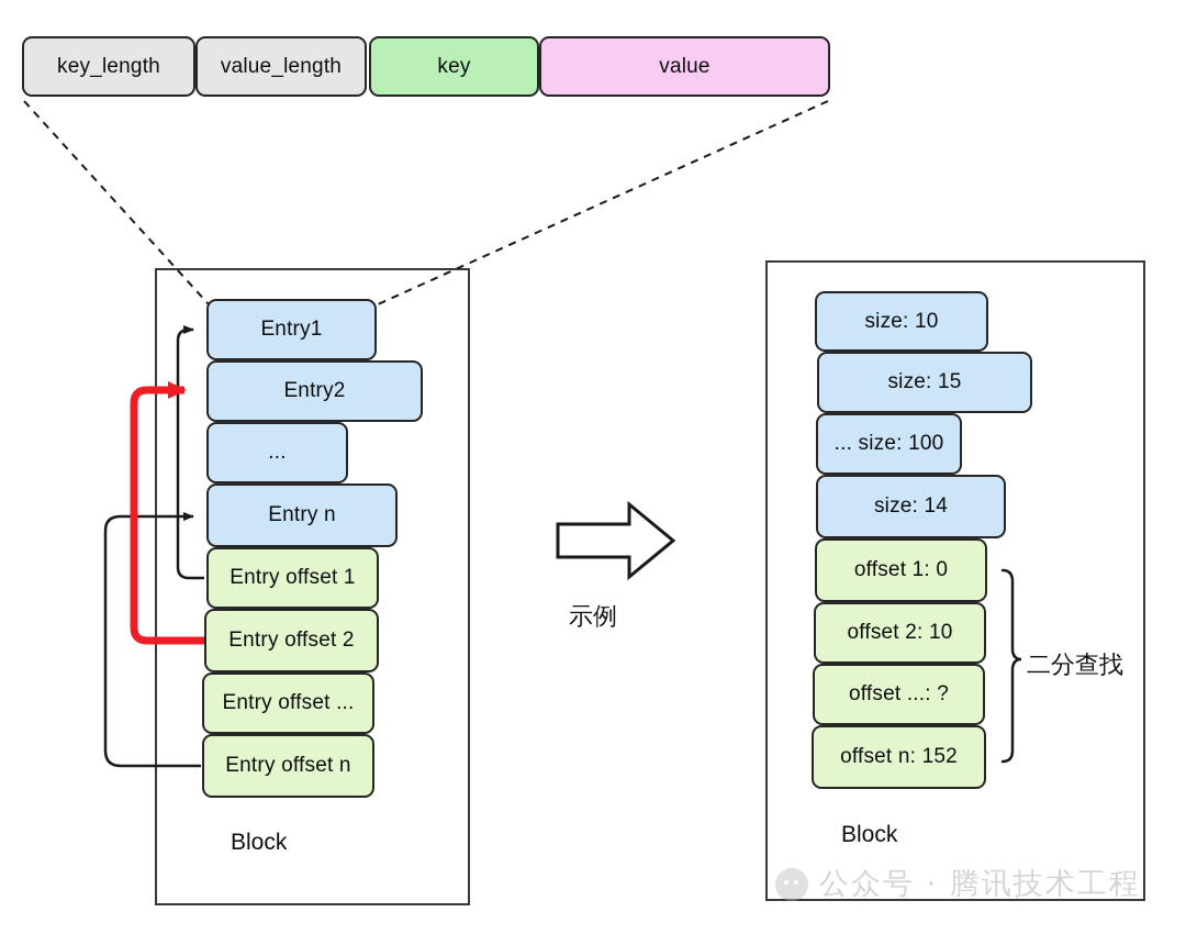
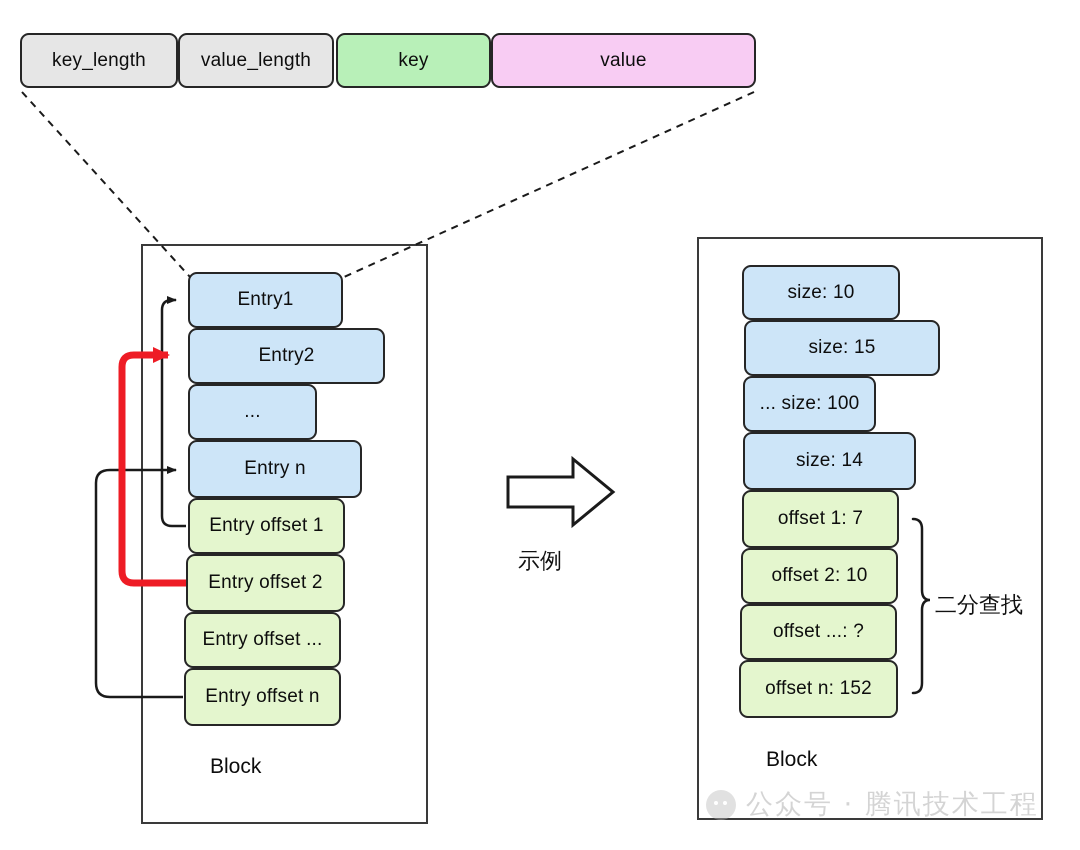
  key_length
  value_length
  key
  value
  Entry1
  Entry2
  ...
  Entry n
  Entry offset 1
  Entry offset 2
  Entry offset ...
  Entry offset n
  Block
  size: 10
  size: 15
  ... size: 100
  size: 14
- offset 1: 0
+ offset 1: 7
  offset 2: 10
  offset ...: ?
  offset n: 152
  Block
  示例
  二分查找
  公众号 · 腾讯技术工程
